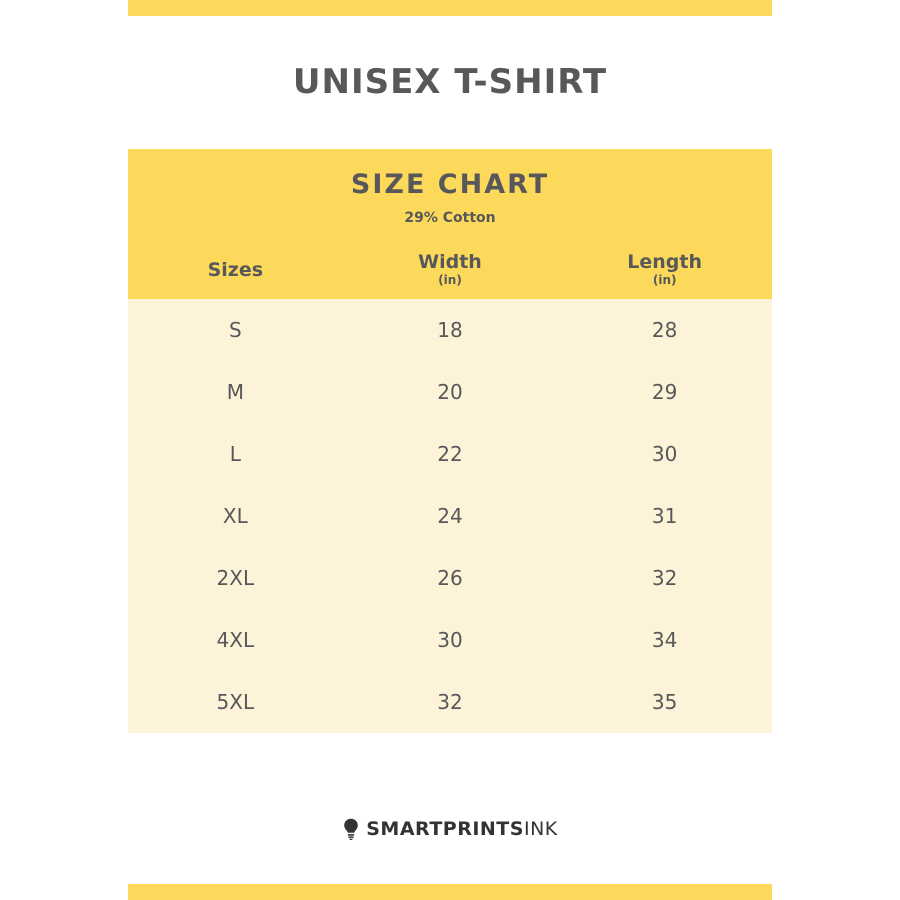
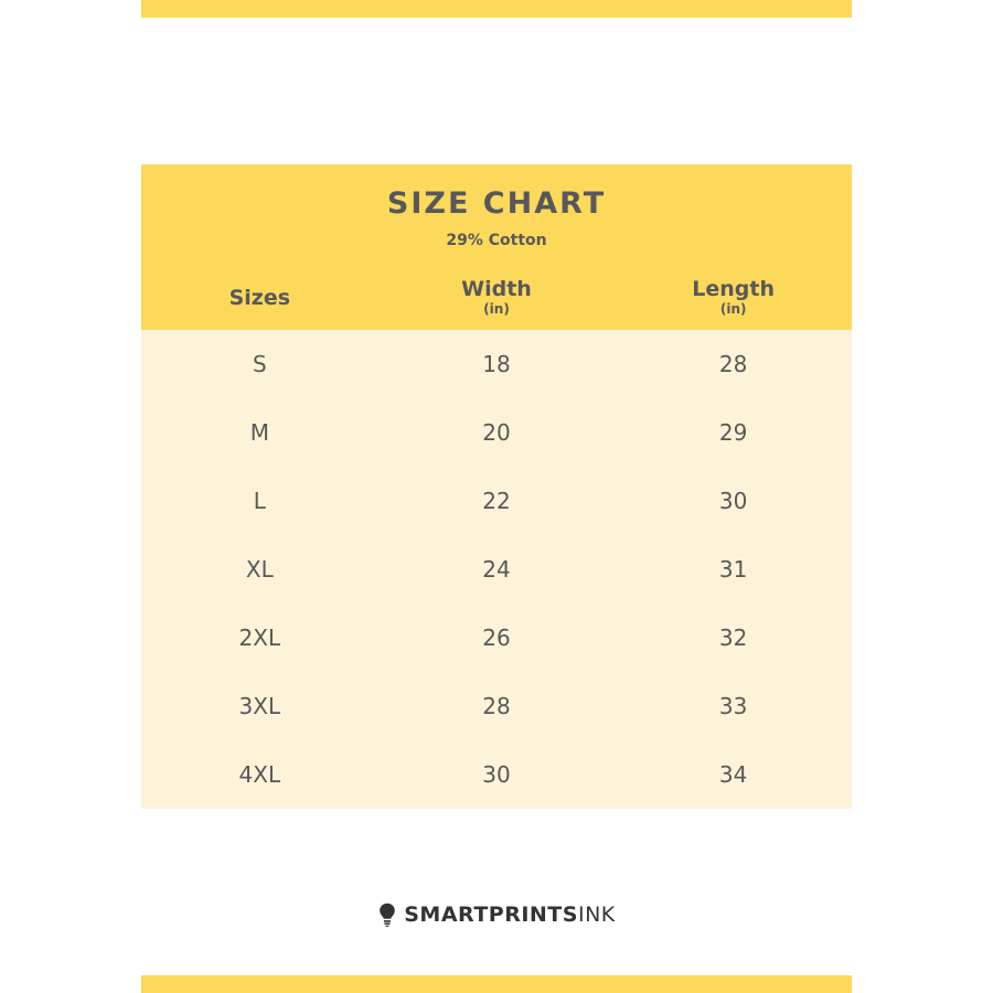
- UNISEX T-SHIRT
  SIZE CHART
  29% Cotton
  Sizes	Width (in)	Length (in)
  S	18	28
  M	20	29
  L	22	30
  XL	24	31
  2XL	26	32
+ 3XL	28	33
  4XL	30	34
- 5XL	32	35
  SMARTPRINTSINK
